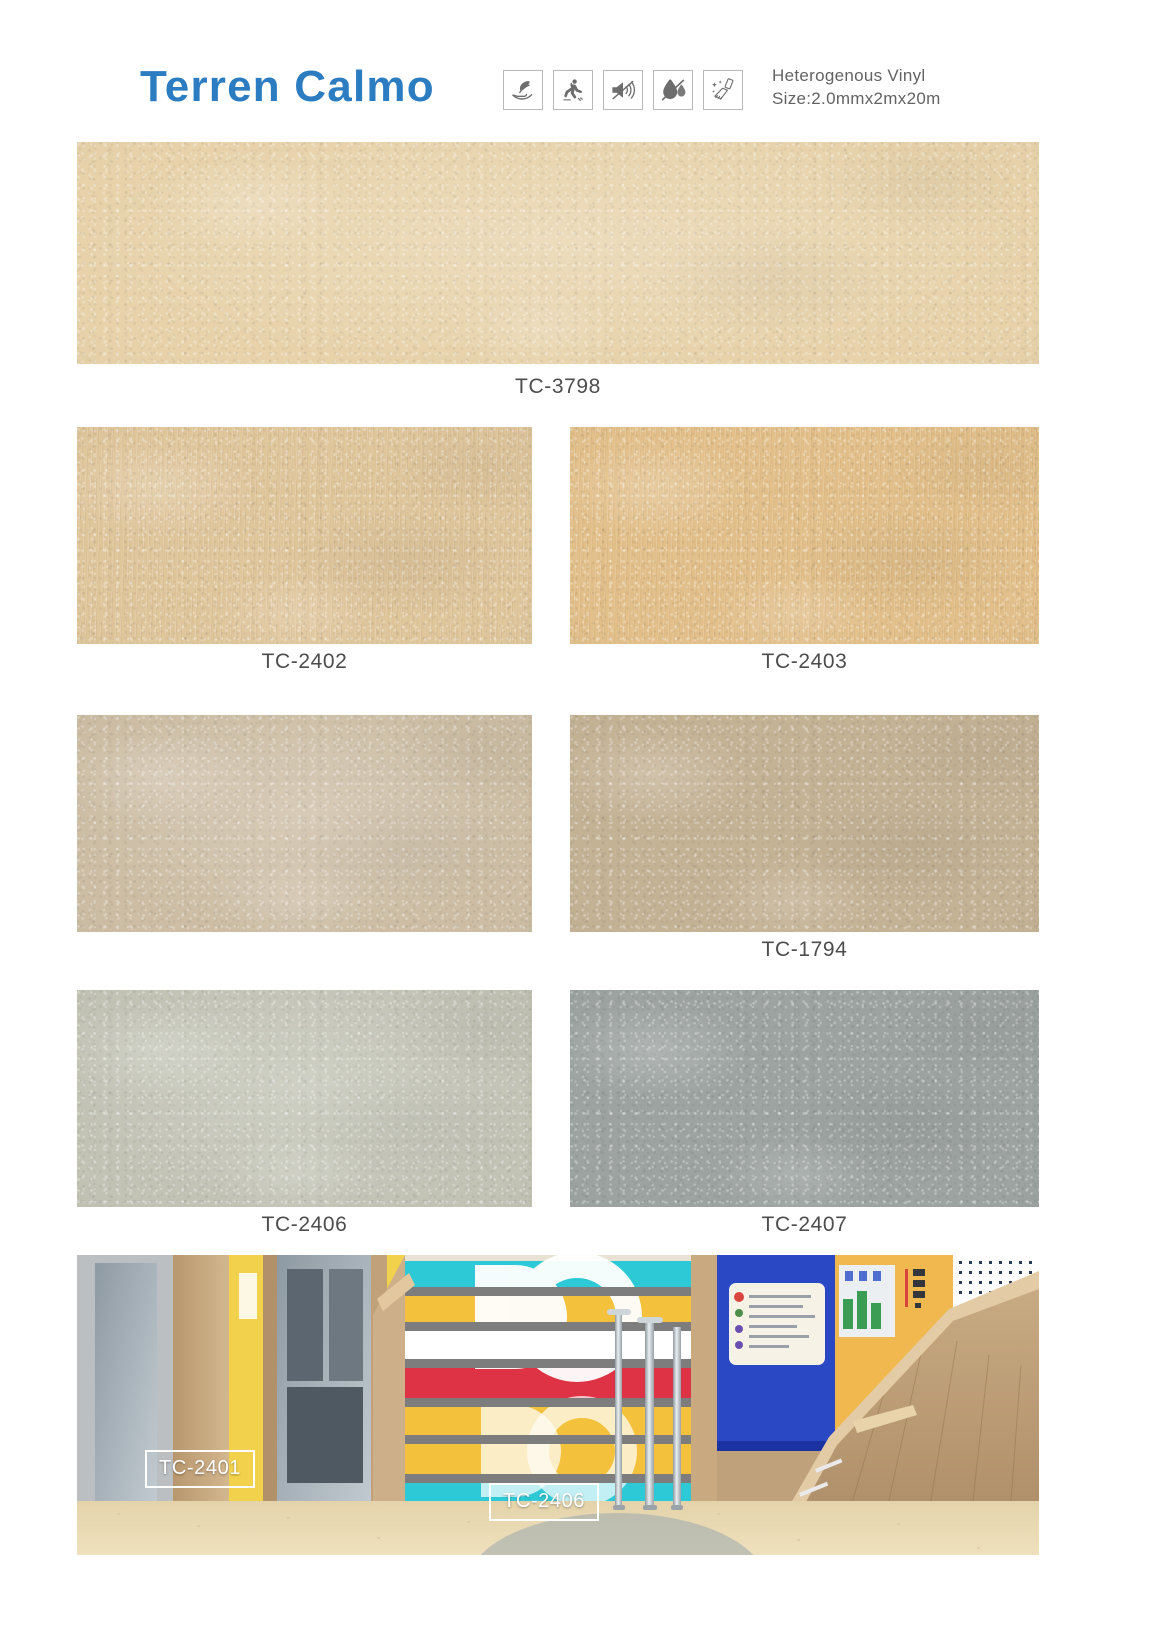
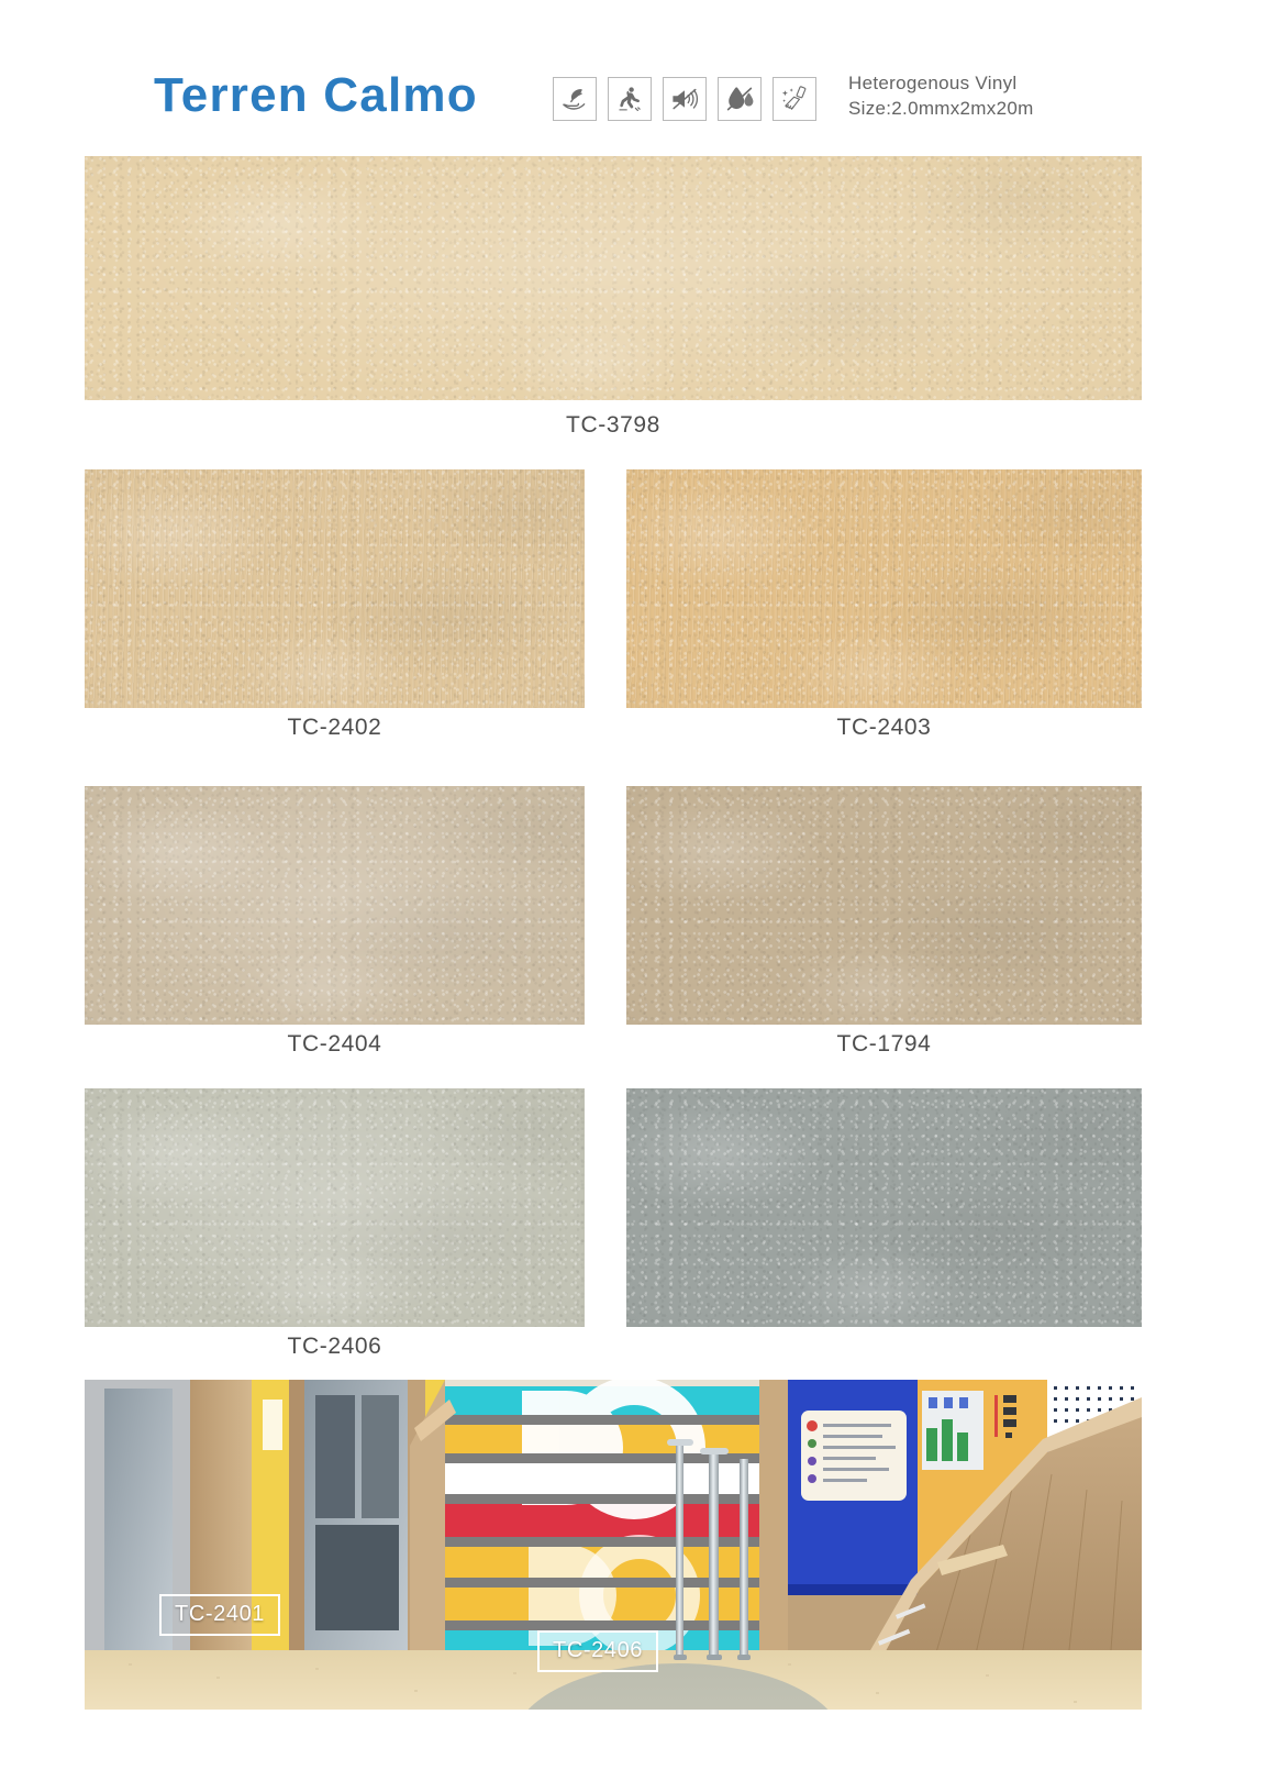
  Terren Calmo
  Heterogenous Vinyl
  Size:2.0mmx2mx20m
  TC-3798
  TC-2402
  TC-2403
+ TC-2404
  TC-1794
  TC-2406
- TC-2407
  TC-2401
  TC-2406
